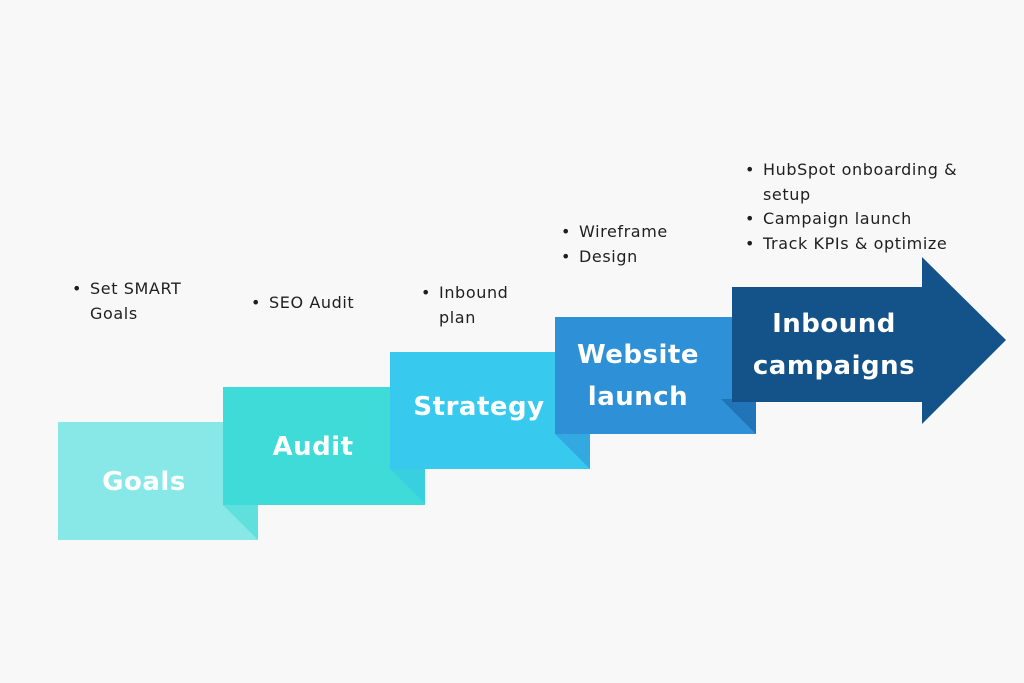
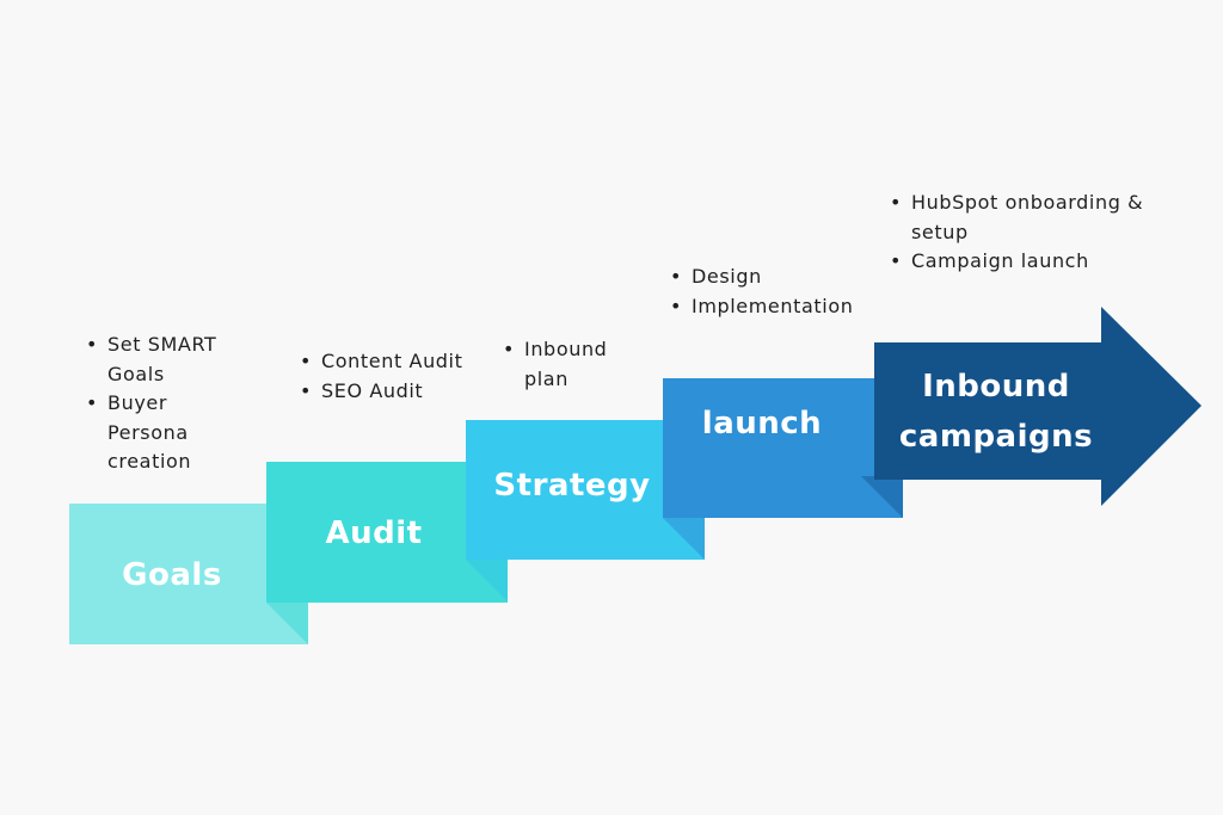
  Goals
  Audit
  Strategy
- Website
  launch
  Inbound
  campaigns
  Set SMART Goals
+ Buyer Persona creation
+ Content Audit
  SEO Audit
  Inbound plan
- Wireframe
  Design
+ Implementation
  HubSpot onboarding & setup
  Campaign launch
- Track KPIs & optimize
